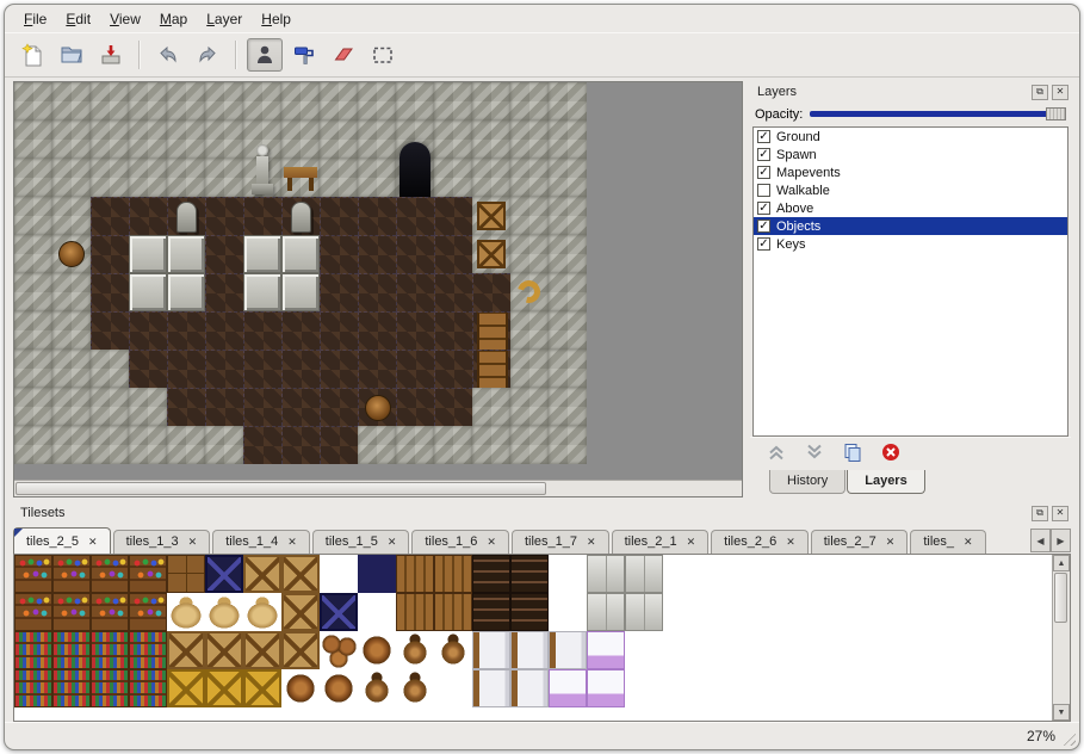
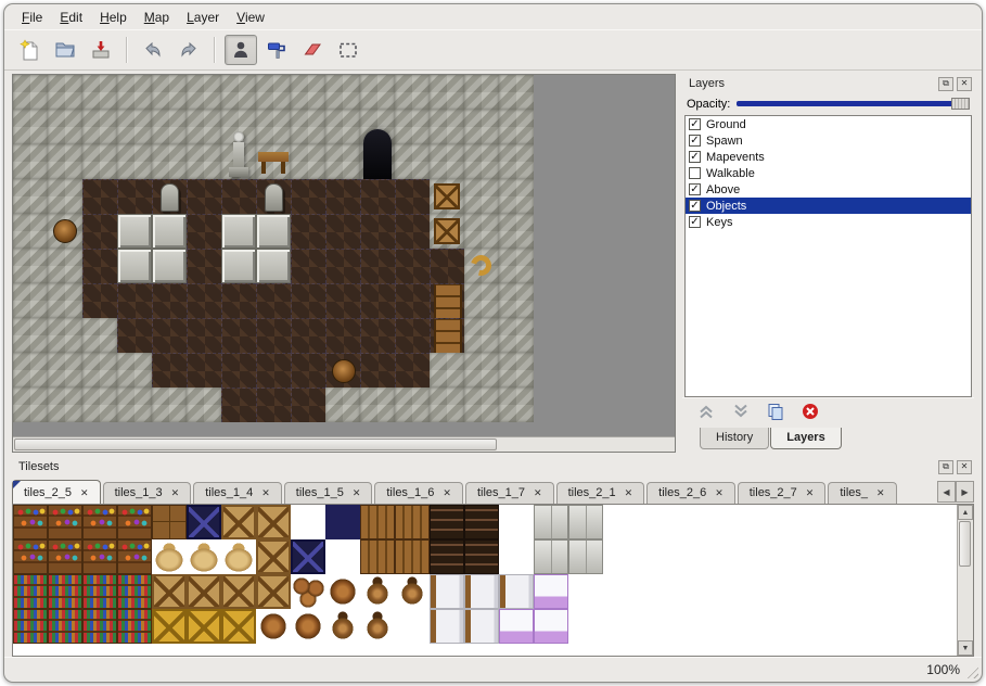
  File
  Edit
- View
+ Help
  Map
  Layer
- Help
+ View
  Layers
  ⧉
  ✕
  Opacity:
  ✓
  Ground
  ✓
  Spawn
  ✓
  Mapevents
  Walkable
  ✓
  Above
  ✓
  Objects
  ✓
  Keys
  History
  Layers
  Tilesets
  ⧉
  ✕
  tiles_2_5
  ✕
  tiles_1_3
  ✕
  tiles_1_4
  ✕
  tiles_1_5
  ✕
  tiles_1_6
  ✕
  tiles_1_7
  ✕
  tiles_2_1
  ✕
  tiles_2_6
  ✕
  tiles_2_7
  ✕
  tiles_
  ✕
  ◀
  ▶
- 27%
+ 100%
